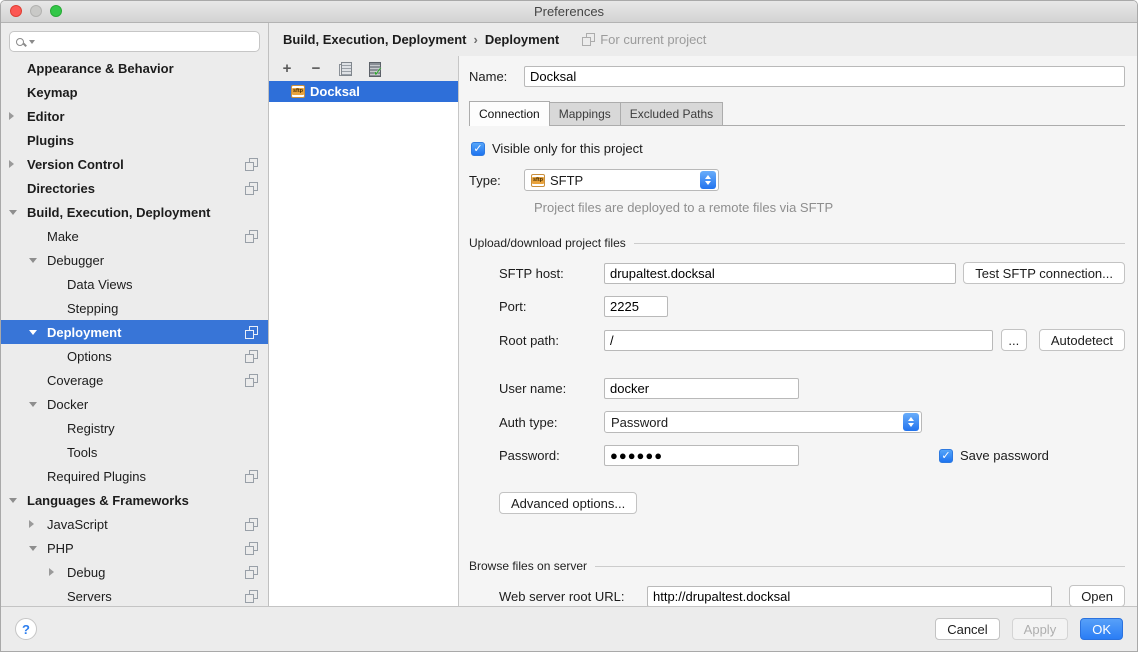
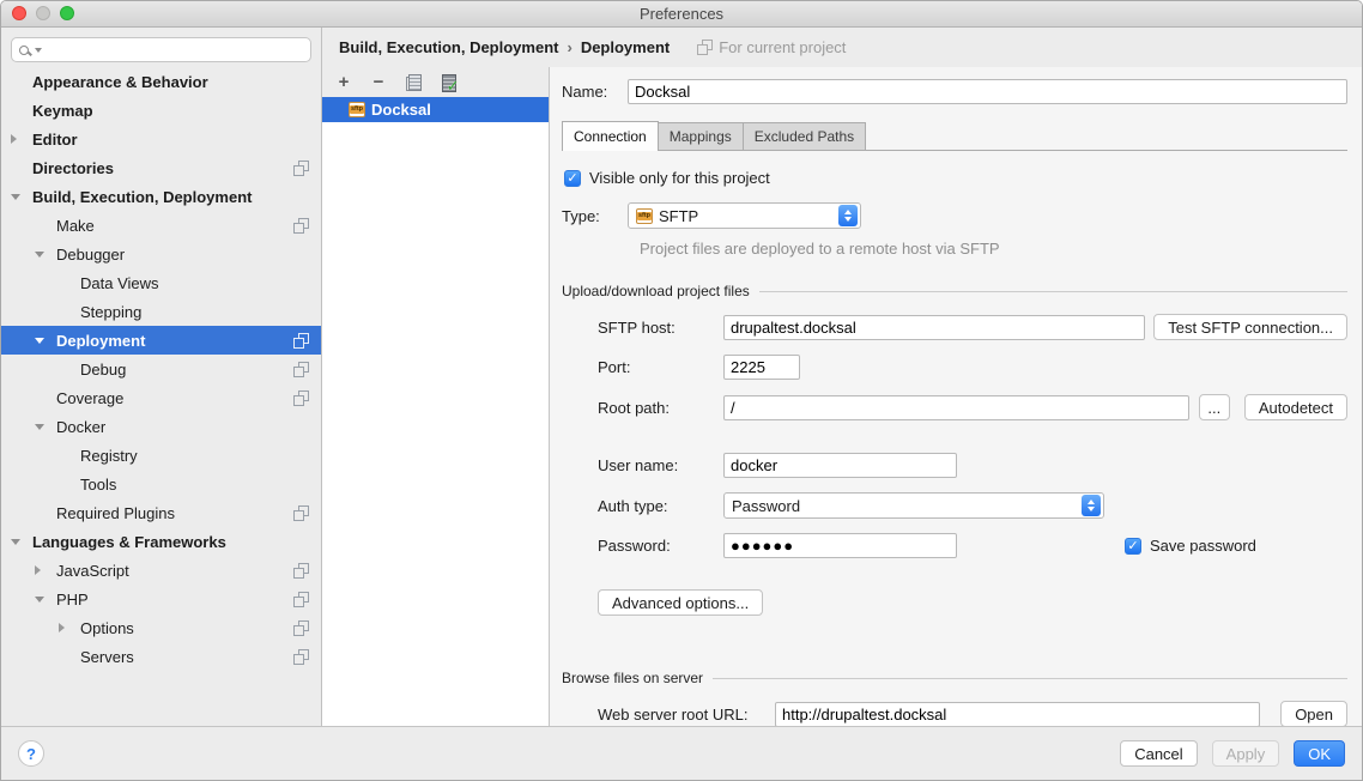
  Preferences
  Appearance & Behavior
  Keymap
  Editor
- Plugins
- Version Control
  Directories
  Build, Execution, Deployment
  Make
  Debugger
  Data Views
  Stepping
  Deployment
- Options
+ Debug
  Coverage
  Docker
  Registry
  Tools
  Required Plugins
  Languages & Frameworks
  JavaScript
  PHP
- Debug
+ Options
  Servers
  Build, Execution, Deployment
  ›
  Deployment
  For current project
  +
  −
  Docksal
  Name:
  Docksal
  Connection
  Mappings
  Excluded Paths
  Visible only for this project
  Type:
  SFTP
- Project files are deployed to a remote files via SFTP
+ Project files are deployed to a remote host via SFTP
  Upload/download project files
  SFTP host:
  drupaltest.docksal
  Test SFTP connection...
  Port:
  2225
  Root path:
  /
  ...
  Autodetect
  User name:
  docker
  Auth type:
  Password
  Password:
  ●●●●●●
  Save password
  Advanced options...
  Browse files on server
  Web server root URL:
  http://drupaltest.docksal
  Open
  ?
  Cancel
  Apply
  OK
